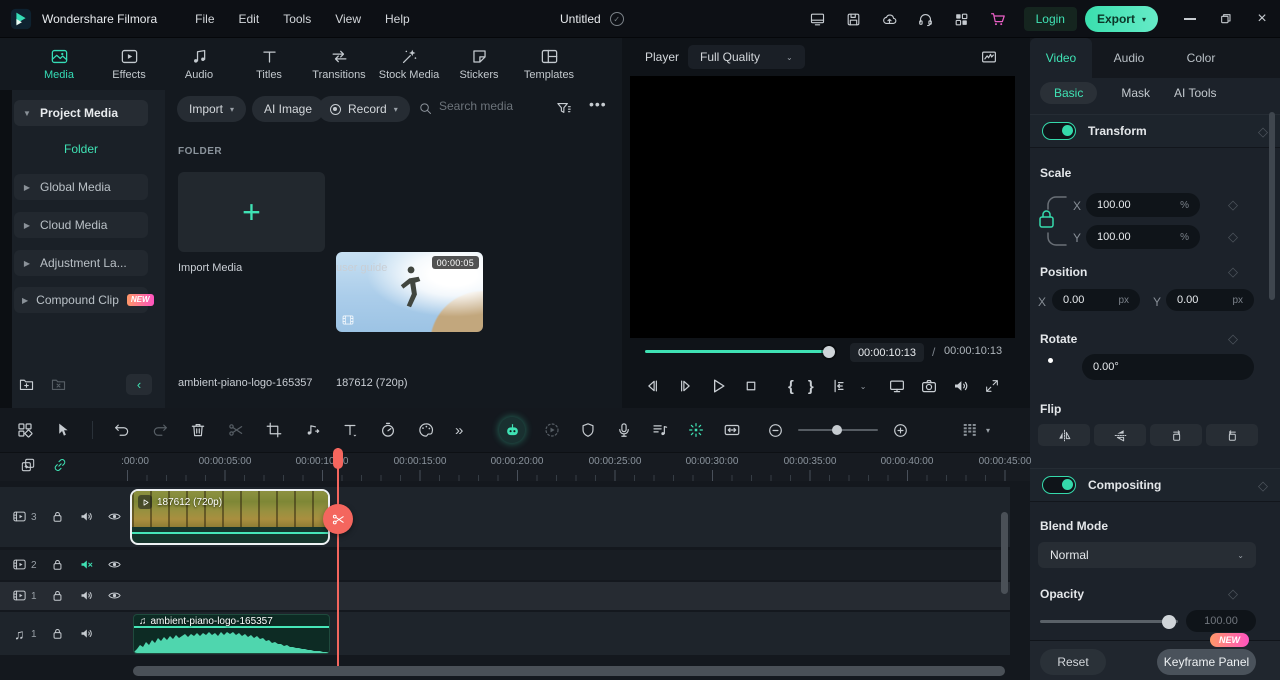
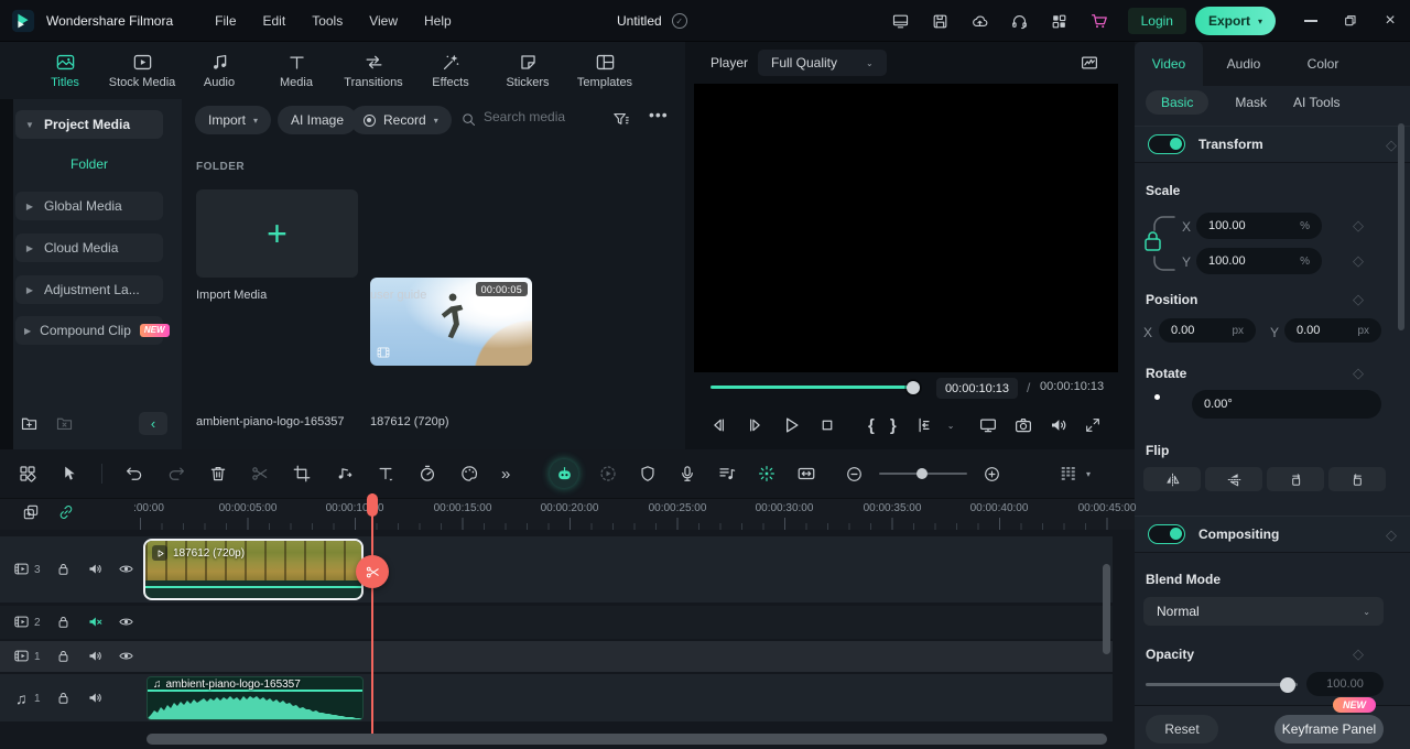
  Wondershare Filmora
  File
  Edit
  Tools
  View
  Help
  Untitled
  ✓
  Login
  Export
  ▾
  ×
- Media
+ Titles
- Effects
+ Stock Media
  Audio
- Titles
+ Media
  Transitions
- Stock Media
+ Effects
  Stickers
  Templates
  ▼
  Project Media
  Folder
  ▶
  Global Media
  ▶
  Cloud Media
  ▶
  Adjustment La...
  ▶
  Compound Clip
  NEW
  ‹
  Import
  ▾
  AI Image
  Record
  ▾
  Search media
  •••
  FOLDER
  +
  Import Media
  00:00:05
  user guide
  ambient-piano-logo-165357
  187612 (720p)
  Player
  Full Quality
  ⌄
  00:00:10:13
  /
  00:00:10:13
  {
  }
  ⌄
  Video
  Audio
  Color
  Basic
  Mask
  AI Tools
  Transform
  ◇
  Scale
  X
  100.00
  %
  ◇
  Y
  100.00
  %
  ◇
  Position
  ◇
  X
  0.00
  px
  Y
  0.00
  px
  Rotate
  ◇
  0.00°
  Flip
  Compositing
  ◇
  Blend Mode
  Normal
  ⌄
  Opacity
  ◇
  100.00
  Reset
  Keyframe Panel
  NEW
  »
  ▾
  :00:00
  00:00:05:00
  00:00:100
  00:00:15:00
  00:00:20:00
  00:00:25:00
  00:00:30:00
  00:00:35:00
  00:00:40:00
  00:00:45:00
  3
  2
  1
  ♫
  1
  187612 (720p)
  ♫
  ambient-piano-logo-165357
